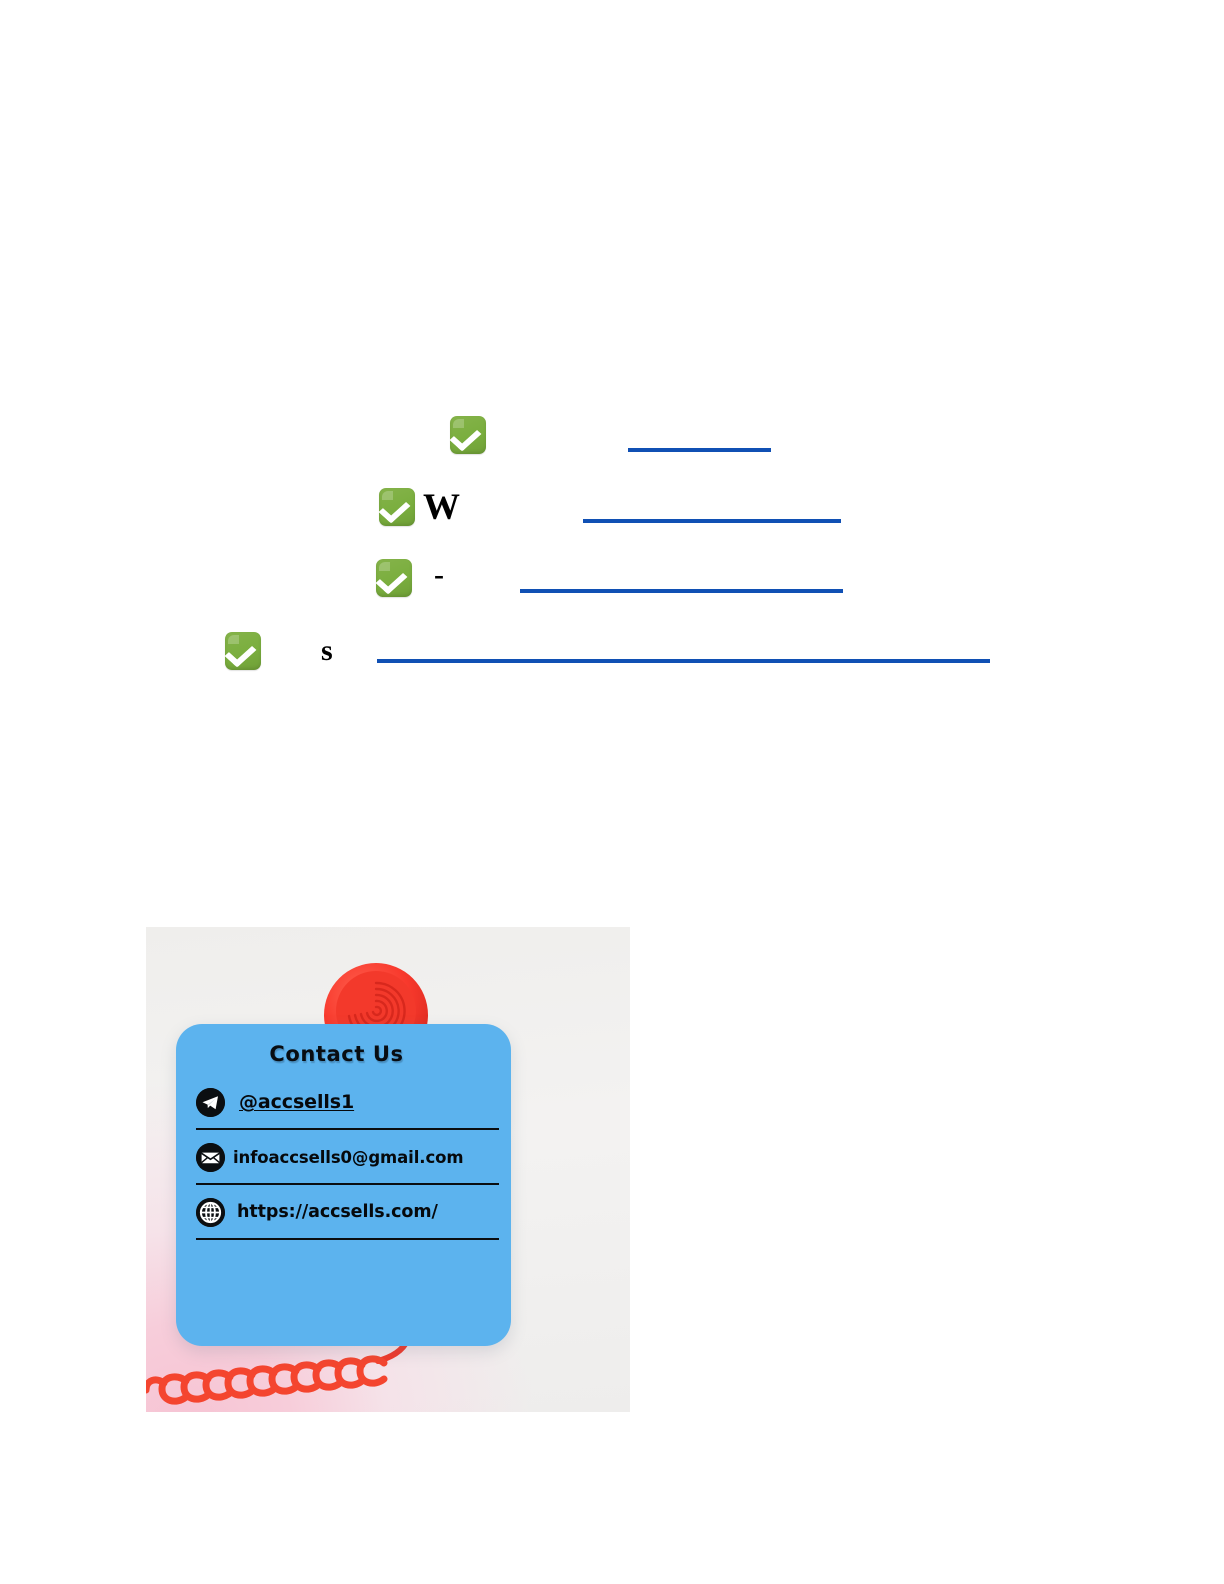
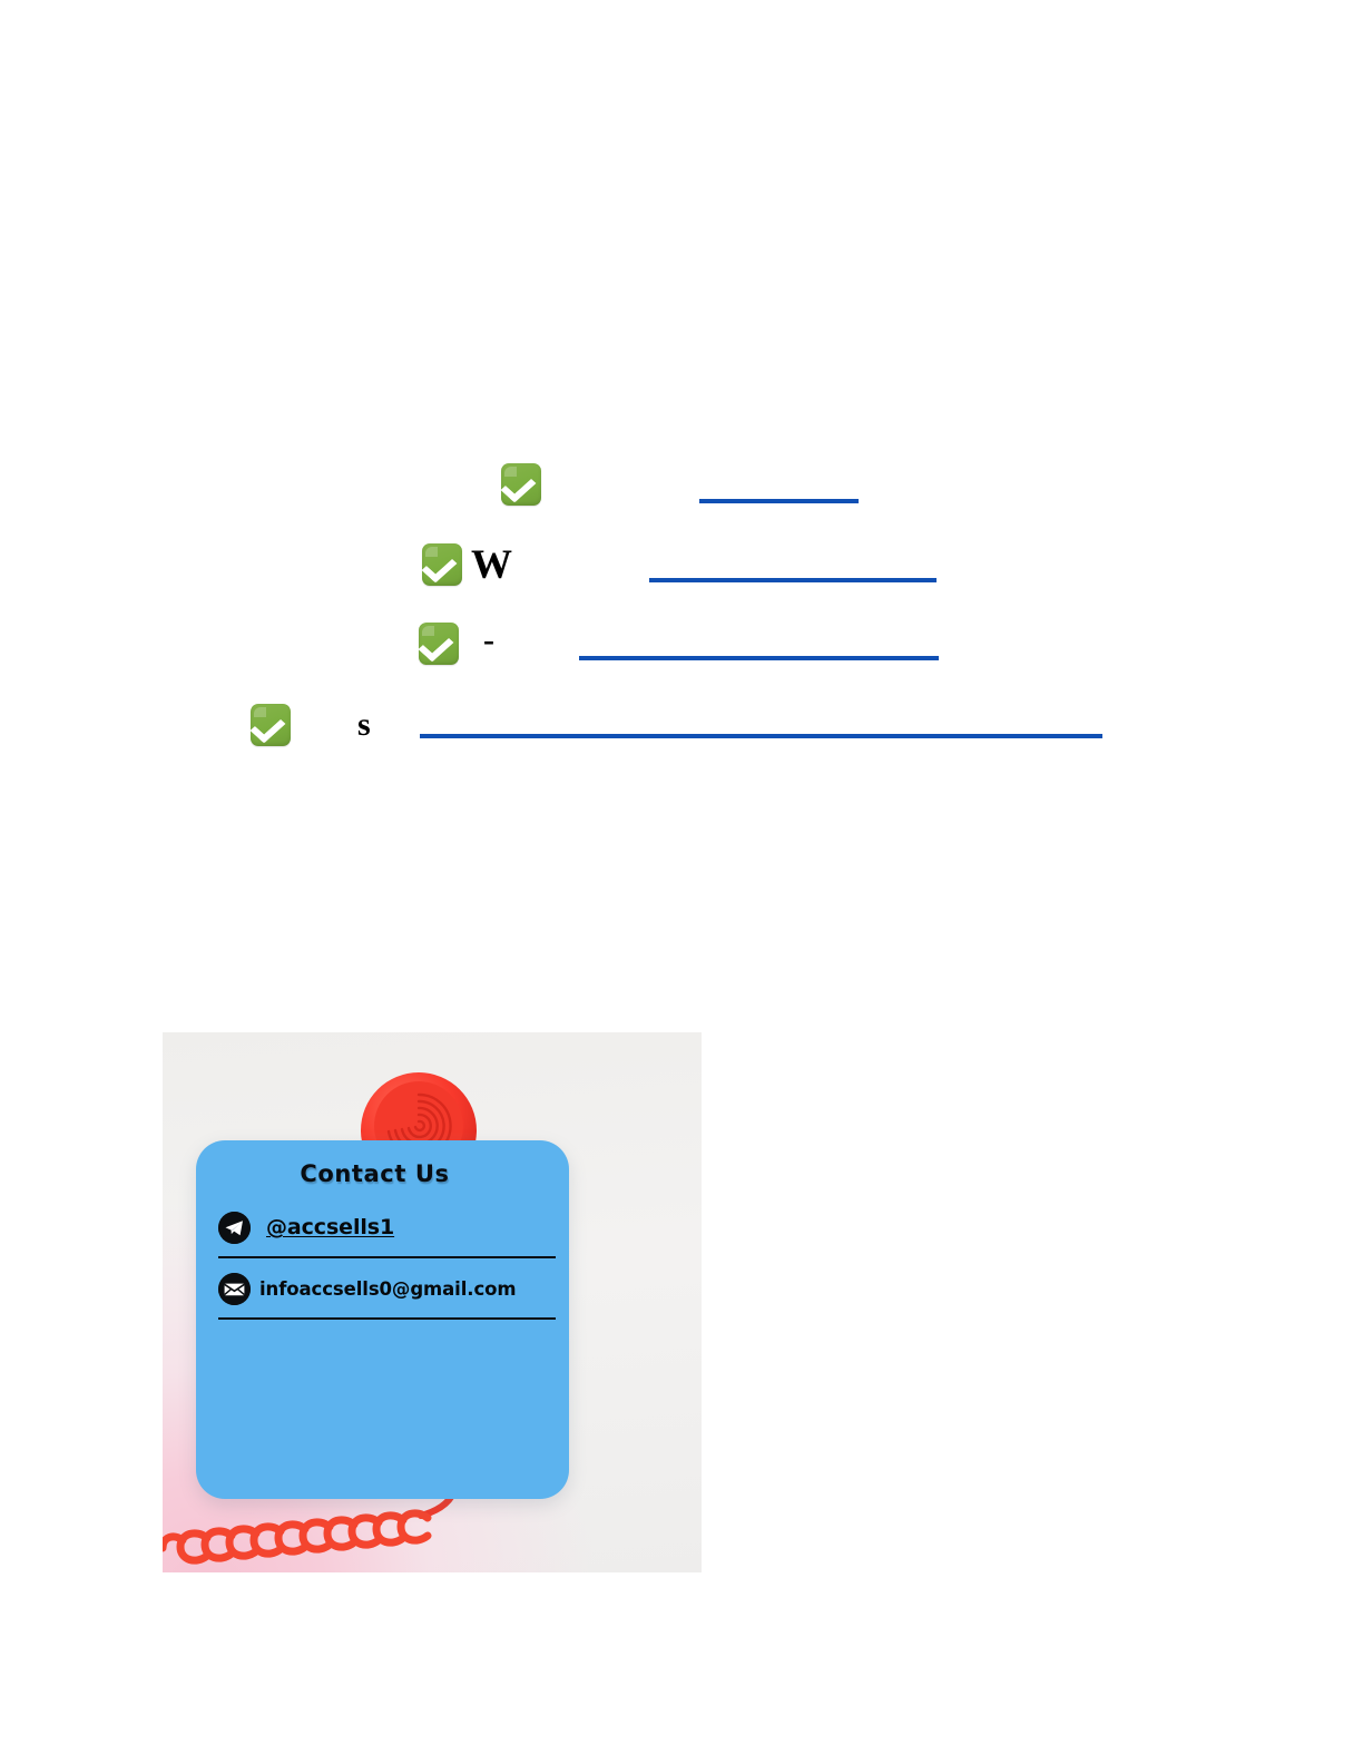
  W
  -
  s
  Contact Us
  @accsells1
  infoaccsells0@gmail.com
- https://accsells.com/
